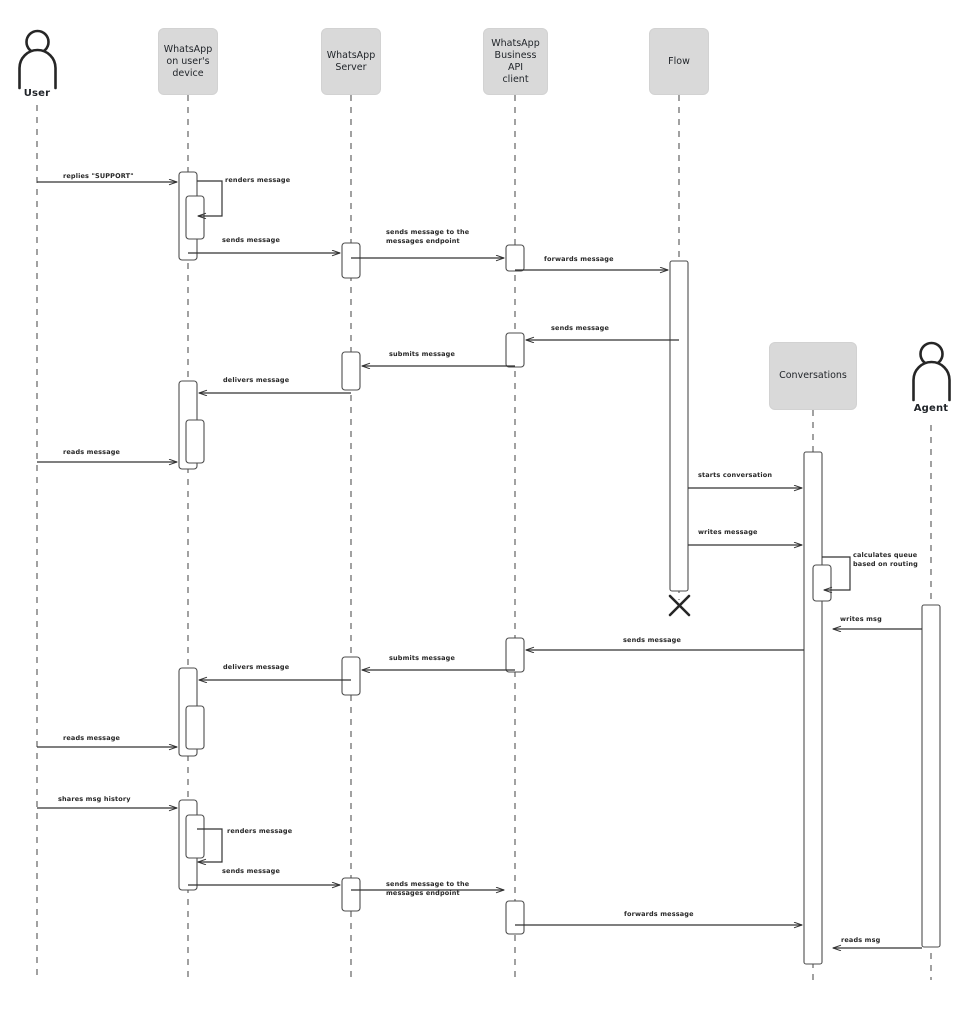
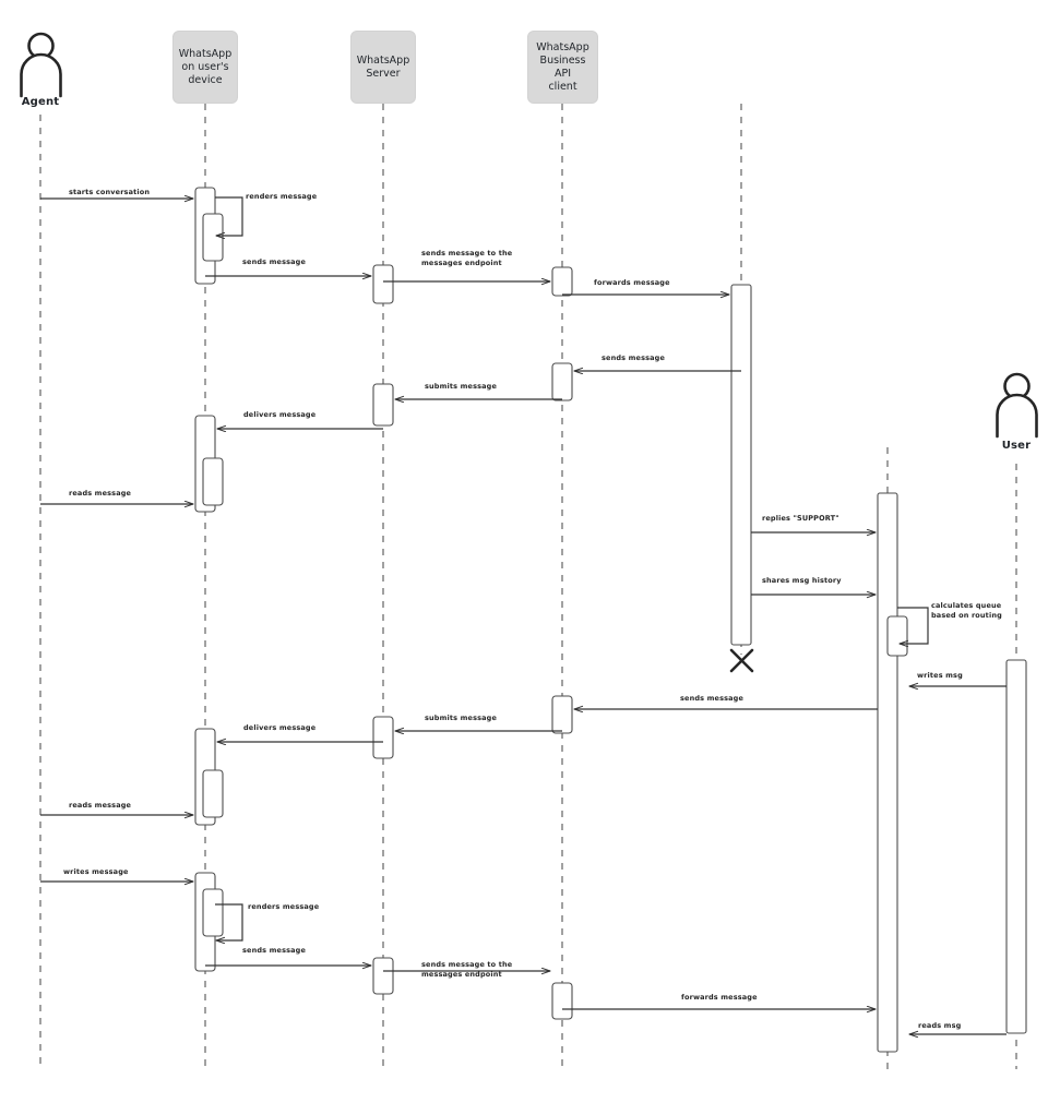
- User
+ Agent
  WhatsApp
  on user's
  device
  WhatsApp
  Server
  WhatsApp
  Business API
  client
- Flow
- Conversations
- Agent
+ User
- replies "SUPPORT"
+ starts conversation
  renders message
  sends message
  sends message to the
  messages endpoint
  forwards message
  sends message
  submits message
  delivers message
  reads message
- starts conversation
+ replies "SUPPORT"
- writes message
+ shares msg history
  calculates queue
  based on routing
  writes msg
  sends message
  submits message
  delivers message
  reads message
- shares msg history
+ writes message
  renders message
  sends message
  sends message to the
  messages endpoint
  forwards message
  reads msg
